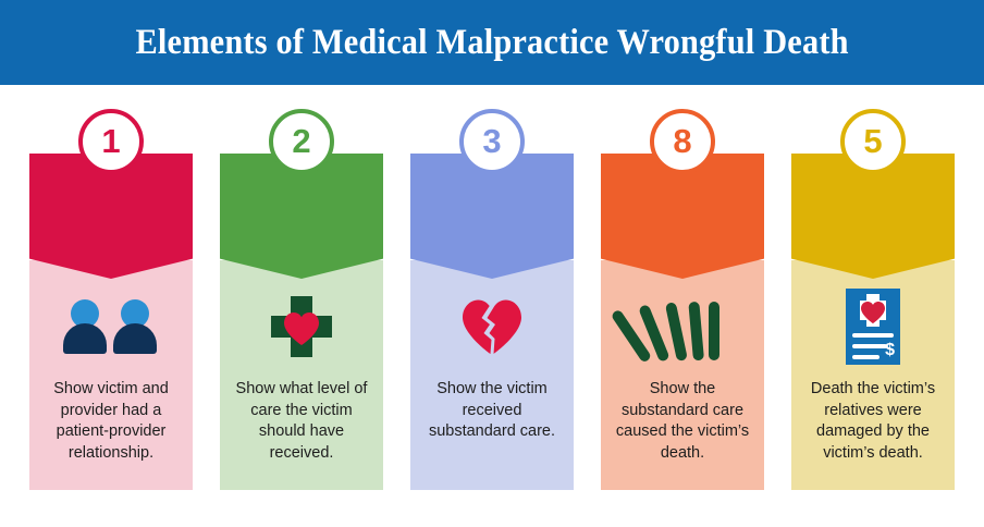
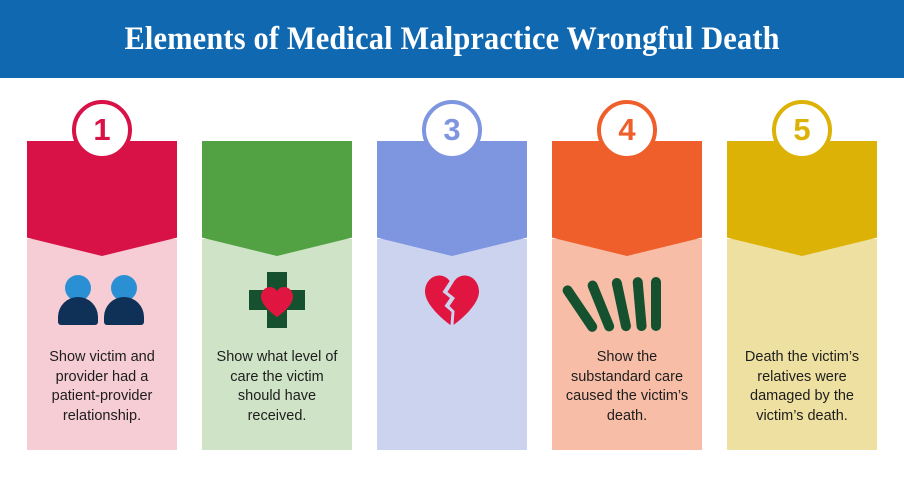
  Elements of Medical Malpractice Wrongful Death
  1
  Show victim and provider had a patient-provider relationship.
- 2
  Show what level of care the victim should have received.
  3
- Show the victim received substandard care.
- 8
+ 4
  Show the substandard care caused the victim’s death.
  5
- $
  Death the victim’s relatives were damaged by the victim’s death.
